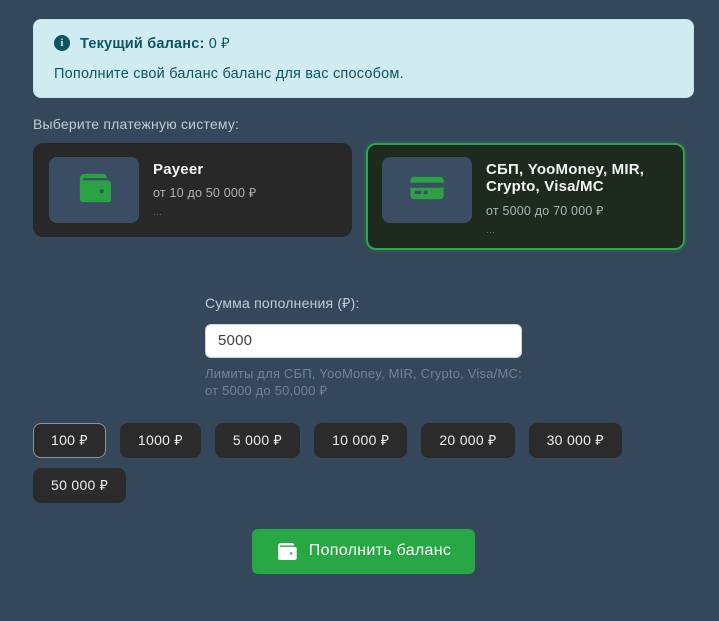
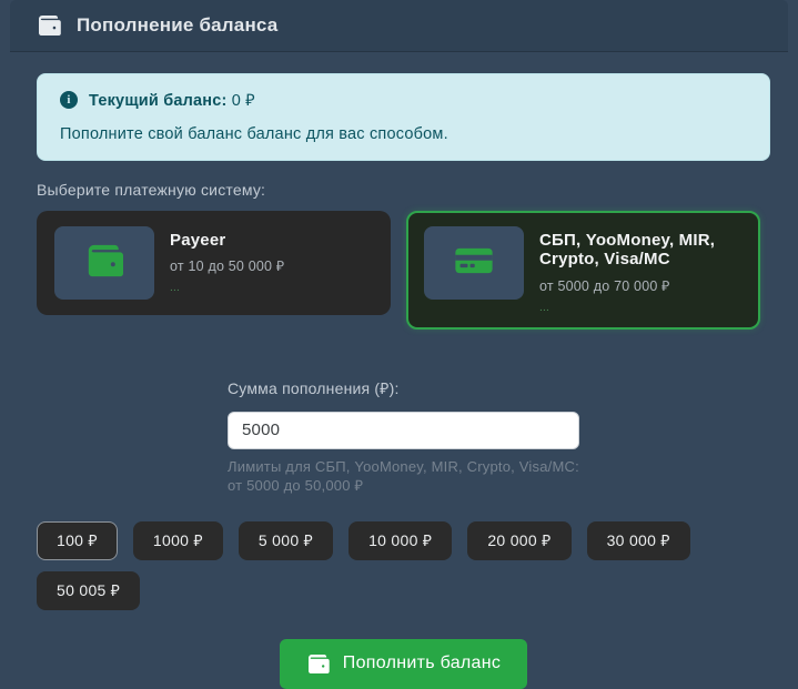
+ Пополнение баланса
  i
  Текущий баланс: 0 ₽
  Пополните свой баланс баланс для вас способом.
  Выберите платежную систему:
  Payeer
  от 10 до 50 000 ₽
  ...
  СБП, YooMoney, MIR, Crypto, Visa/MC
  от 5000 до 70 000 ₽
  ...
  Сумма пополнения (₽):
  5000
  Лимиты для СБП, YooMoney, MIR, Crypto, Visa/MC: от 5000 до 50,000 ₽
  100 ₽
  1000 ₽
  5 000 ₽
  10 000 ₽
  20 000 ₽
  30 000 ₽
- 50 000 ₽
+ 50 005 ₽
  Пополнить баланс
